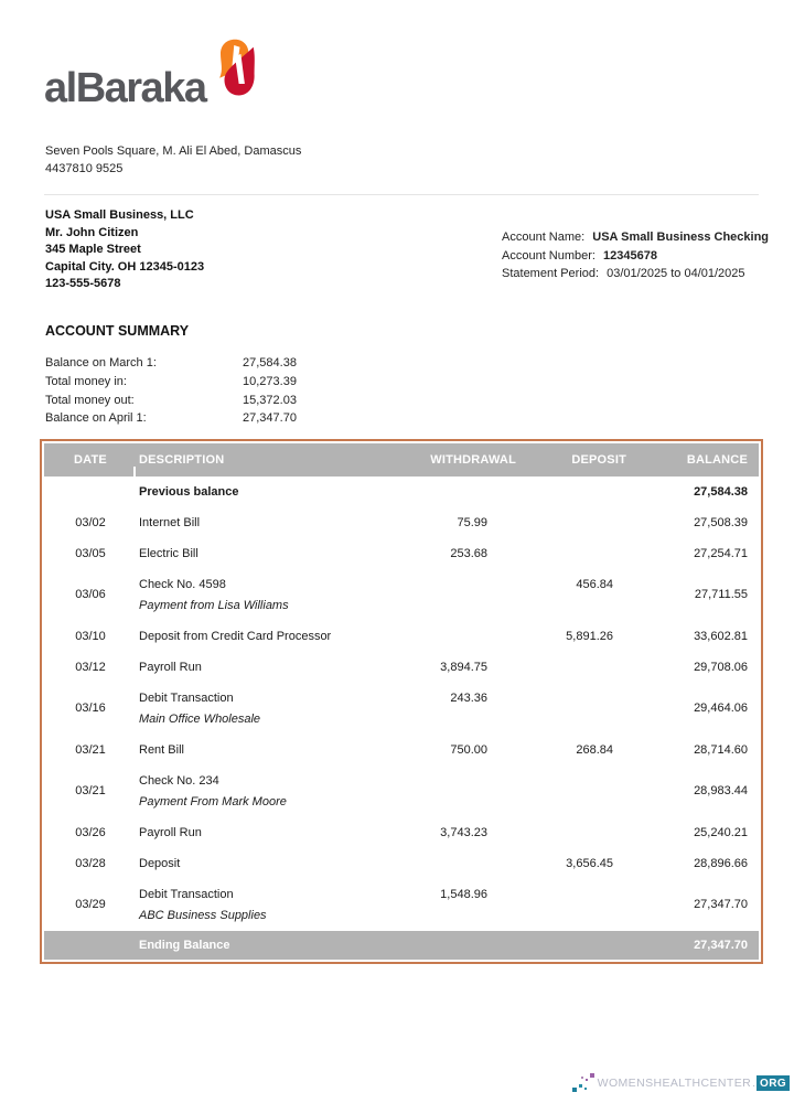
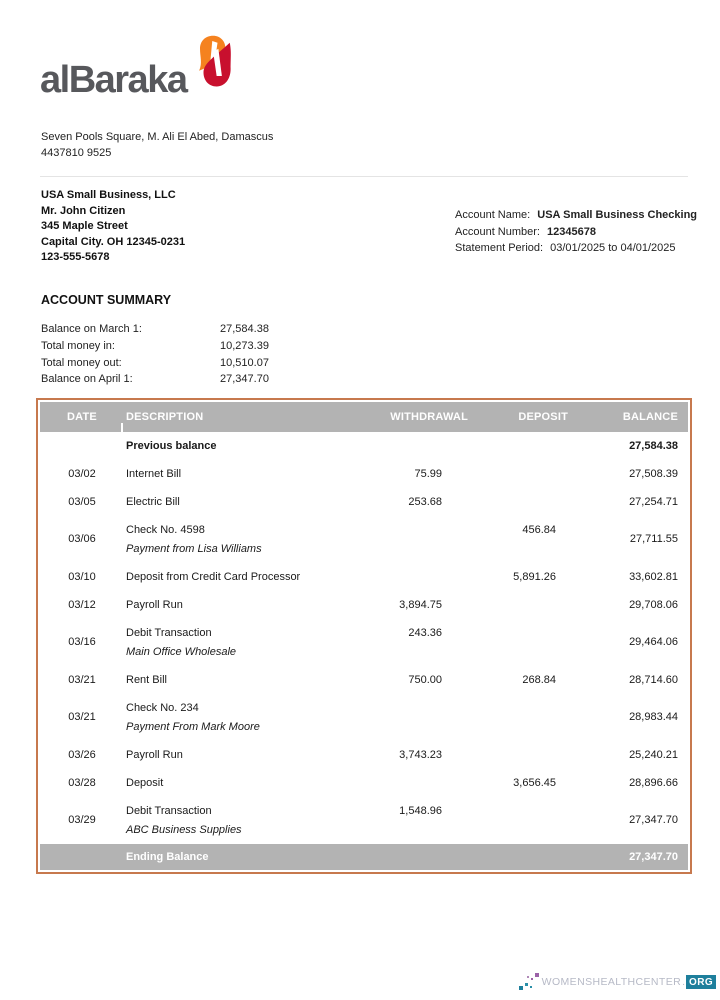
  alBaraka
  Seven Pools Square, M. Ali El Abed, Damascus
  4437810 9525
  USA Small Business, LLC
  Mr. John Citizen
  345 Maple Street
- Capital City. OH 12345-0123
+ Capital City. OH 12345-0231
  123-555-5678
  Account Name: USA Small Business Checking
  Account Number: 12345678
  Statement Period: 03/01/2025 to 04/01/2025
  ACCOUNT SUMMARY
  Balance on March 1:
  27,584.38
  Total money in:
  10,273.39
  Total money out:
- 15,372.03
+ 10,510.07
  Balance on April 1:
  27,347.70
  DATE	DESCRIPTION	WITHDRAWAL	DEPOSIT	BALANCE
  	Previous balance			27,584.38
  03/02	Internet Bill	75.99		27,508.39
  03/05	Electric Bill	253.68		27,254.71
  03/06	Check No. 4598 Payment from Lisa Williams		456.84	27,711.55
  03/10	Deposit from Credit Card Processor		5,891.26	33,602.81
  03/12	Payroll Run	3,894.75		29,708.06
  03/16	Debit Transaction Main Office Wholesale	243.36		29,464.06
  03/21	Rent Bill	750.00	268.84	28,714.60
  03/21	Check No. 234 Payment From Mark Moore			28,983.44
  03/26	Payroll Run	3,743.23		25,240.21
  03/28	Deposit		3,656.45	28,896.66
  03/29	Debit Transaction ABC Business Supplies	1,548.96		27,347.70
  	Ending Balance			27,347.70
  WOMENSHEALTHCENTER
  .
  ORG
